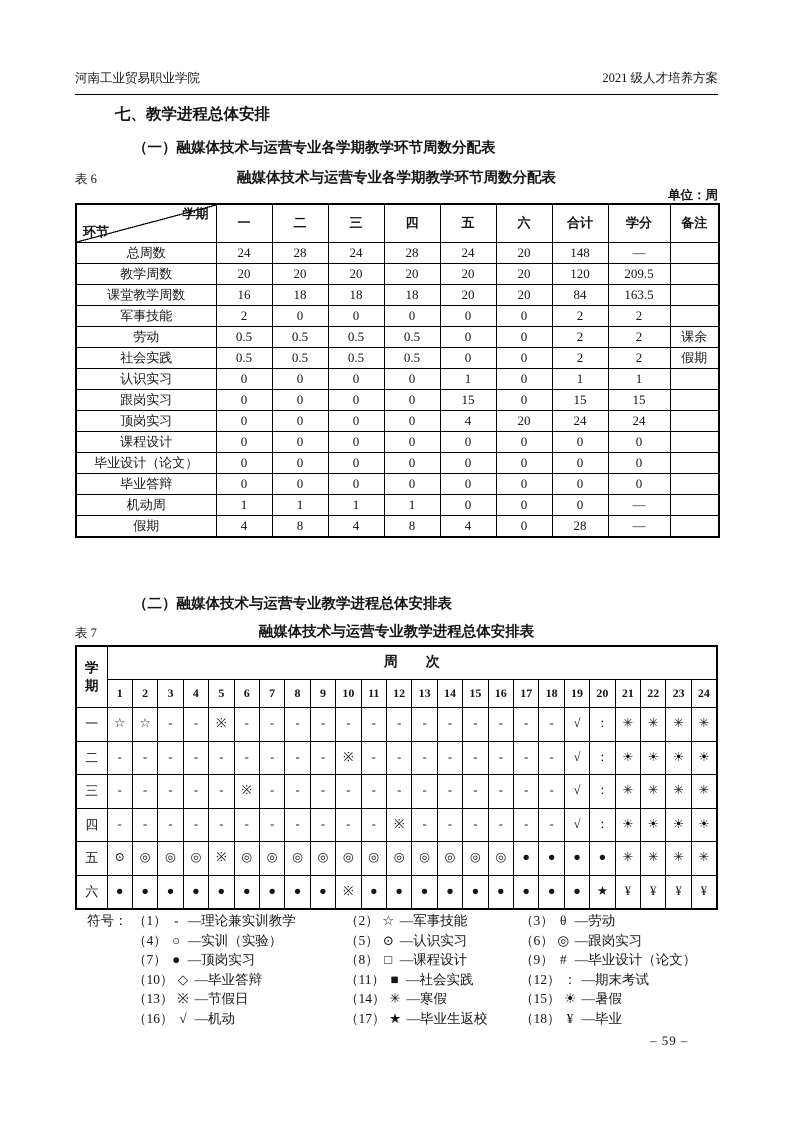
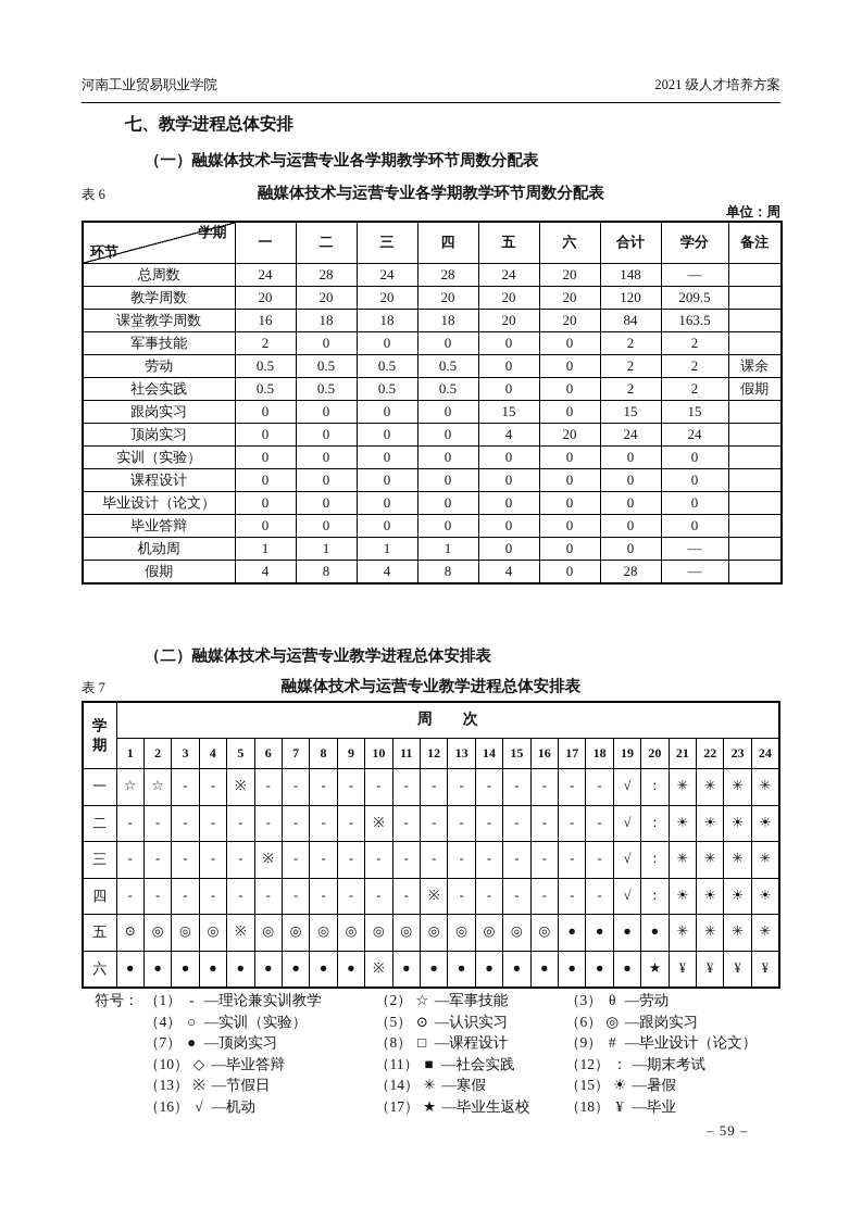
  河南工业贸易职业学院
  2021 级人才培养方案
  七、教学进程总体安排
  （一）融媒体技术与运营专业各学期教学环节周数分配表
  表 6
  融媒体技术与运营专业各学期教学环节周数分配表
  单位：周
  学期 环节	一	二	三	四	五	六	合计	学分	备注
  总周数	24	28	24	28	24	20	148	—
  教学周数	20	20	20	20	20	20	120	209.5
  课堂教学周数	16	18	18	18	20	20	84	163.5
  军事技能	2	0	0	0	0	0	2	2
  劳动	0.5	0.5	0.5	0.5	0	0	2	2	课余
  社会实践	0.5	0.5	0.5	0.5	0	0	2	2	假期
- 认识实习	0	0	0	0	1	0	1	1
  跟岗实习	0	0	0	0	15	0	15	15
  顶岗实习	0	0	0	0	4	20	24	24
+ 实训（实验）	0	0	0	0	0	0	0	0
  课程设计	0	0	0	0	0	0	0	0
  毕业设计（论文）	0	0	0	0	0	0	0	0
  毕业答辩	0	0	0	0	0	0	0	0
  机动周	1	1	1	1	0	0	0	—
  假期	4	8	4	8	4	0	28	—
  （二）融媒体技术与运营专业教学进程总体安排表
  表 7
  融媒体技术与运营专业教学进程总体安排表
  学期	周 次
  1	2	3	4	5	6	7	8	9	10	11	12	13	14	15	16	17	18	19	20	21	22	23	24
  一	☆	☆	-	-	※	-	-	-	-	-	-	-	-	-	-	-	-	-	√	：	✳	✳	✳	✳
  二	-	-	-	-	-	-	-	-	-	※	-	-	-	-	-	-	-	-	√	：	☀	☀	☀	☀
  三	-	-	-	-	-	※	-	-	-	-	-	-	-	-	-	-	-	-	√	：	✳	✳	✳	✳
  四	-	-	-	-	-	-	-	-	-	-	-	※	-	-	-	-	-	-	√	：	☀	☀	☀	☀
  五	⊙	◎	◎	◎	※	◎	◎	◎	◎	◎	◎	◎	◎	◎	◎	◎	●	●	●	●	✳	✳	✳	✳
  六	●	●	●	●	●	●	●	●	●	※	●	●	●	●	●	●	●	●	●	★	¥	¥	¥	¥
  符号：
  （1） - —理论兼实训教学
  （2） ☆ —军事技能
  （3） θ —劳动
  （4） ○ —实训（实验）
  （5） ⊙ —认识实习
  （6） ◎ —跟岗实习
  （7） ● —顶岗实习
  （8） □ —课程设计
  （9） # —毕业设计（论文）
  （10） ◇ —毕业答辩
  （11） ■ —社会实践
  （12） ： —期末考试
  （13） ※ —节假日
  （14） ✳ —寒假
  （15） ☀ —暑假
  （16） √ —机动
  （17） ★ —毕业生返校
  （18） ¥ —毕业
  – 59 –
